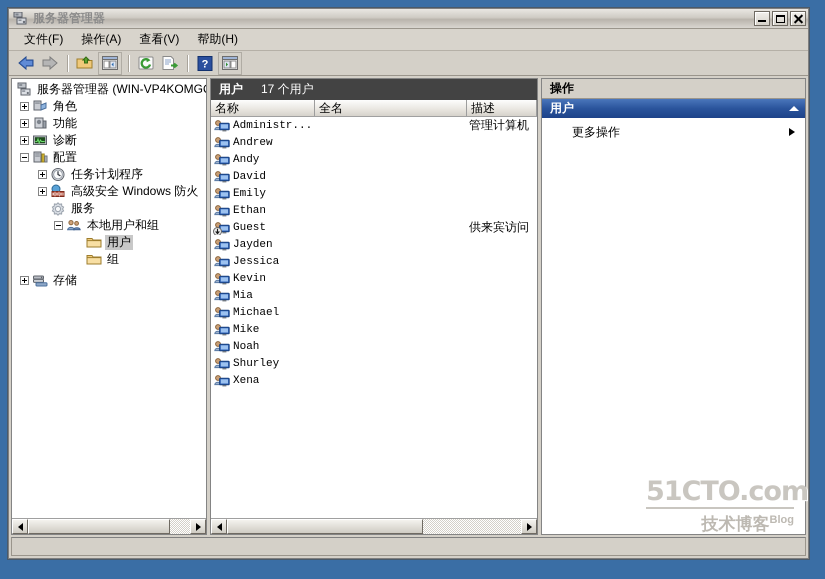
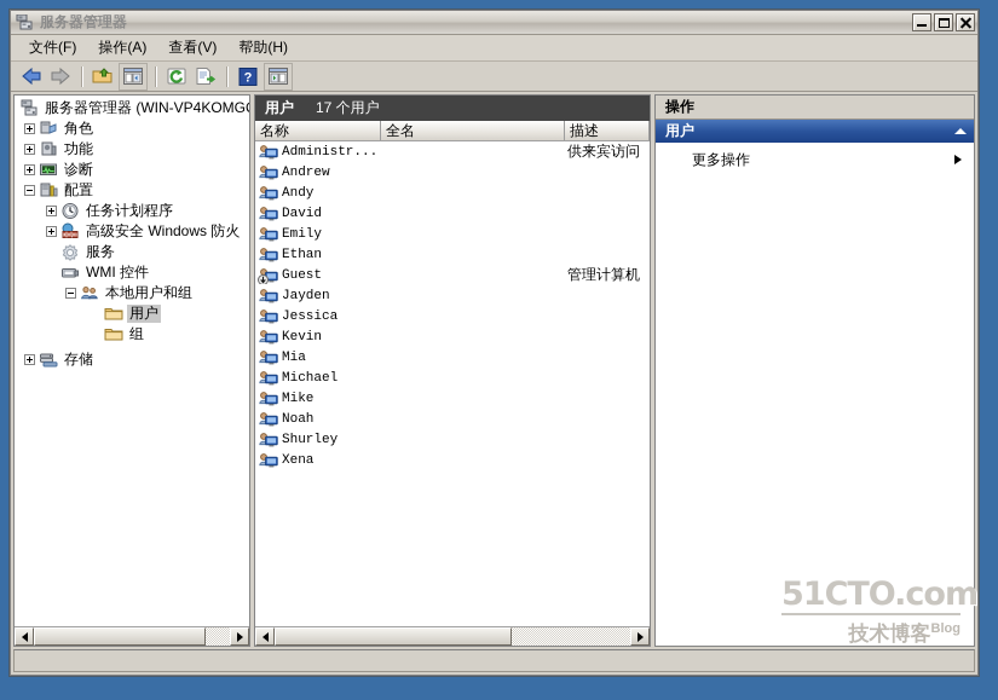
  服务器管理器
  文件(F)
  操作(A)
  查看(V)
  帮助(H)
  ?
  服务器管理器 (WIN-VP4KOMG
  角色
  功能
  诊断
  配置
  任务计划程序
  高级安全 Windows 防火
  服务
+ WMI 控件
  本地用户和组
  用户
  组
  存储
  用户
  17 个用户
  名称
  全名
  描述
  Administr...
- 管理计算机
+ 供来宾访问
  Andrew
  Andy
  David
  Emily
  Ethan
  Guest
- 供来宾访问
+ 管理计算机
  Jayden
  Jessica
  Kevin
  Mia
  Michael
  Mike
  Noah
  Shurley
  Xena
  操作
  用户
  更多操作
  51CTO.com
  技术博客Blog
